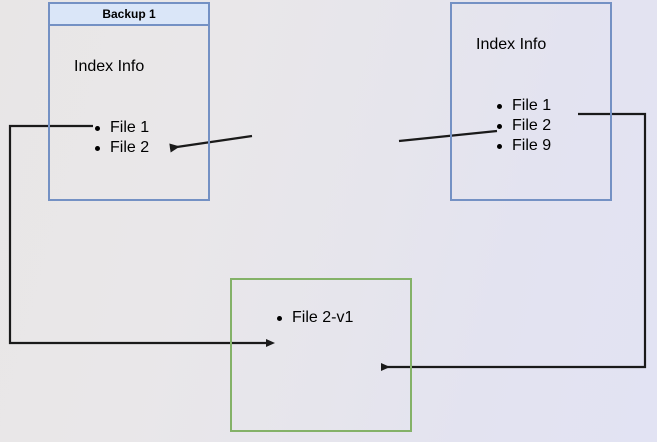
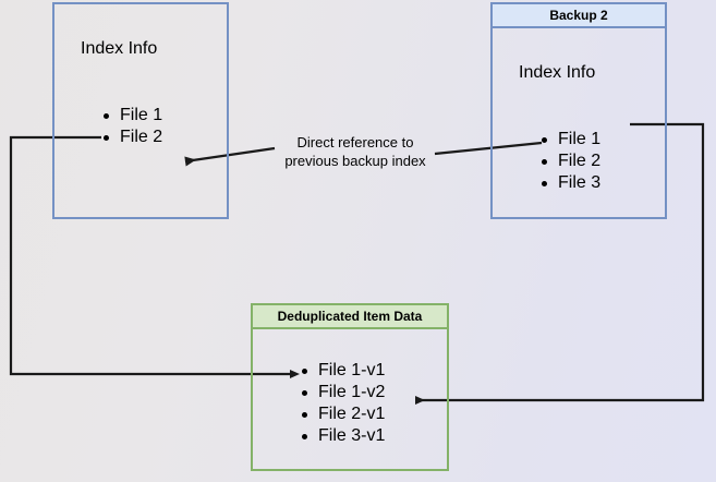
- Backup 1
  Index Info
  File 1
  File 2
+ Backup 2
  Index Info
  File 1
  File 2
- File 9
+ File 3
+ Deduplicated Item Data
+ File 1-v1
+ File 1-v2
  File 2-v1
+ File 3-v1
+ Direct reference to
+ previous backup index
